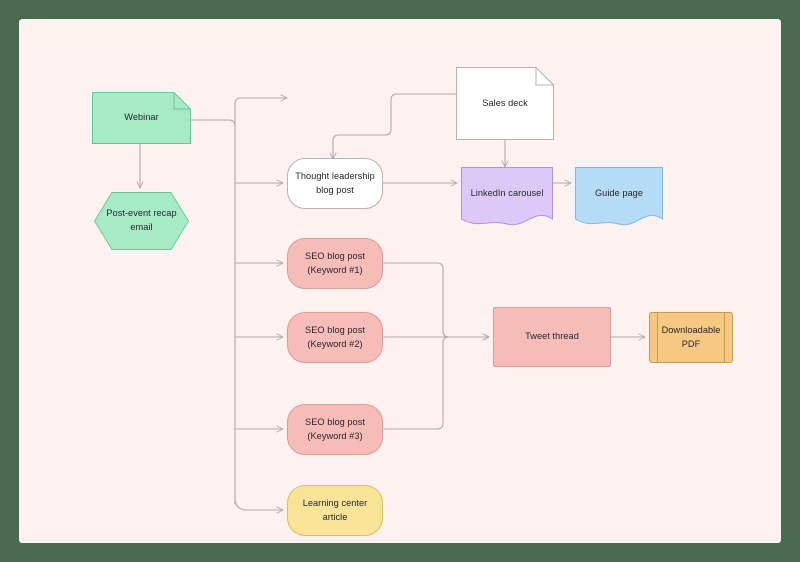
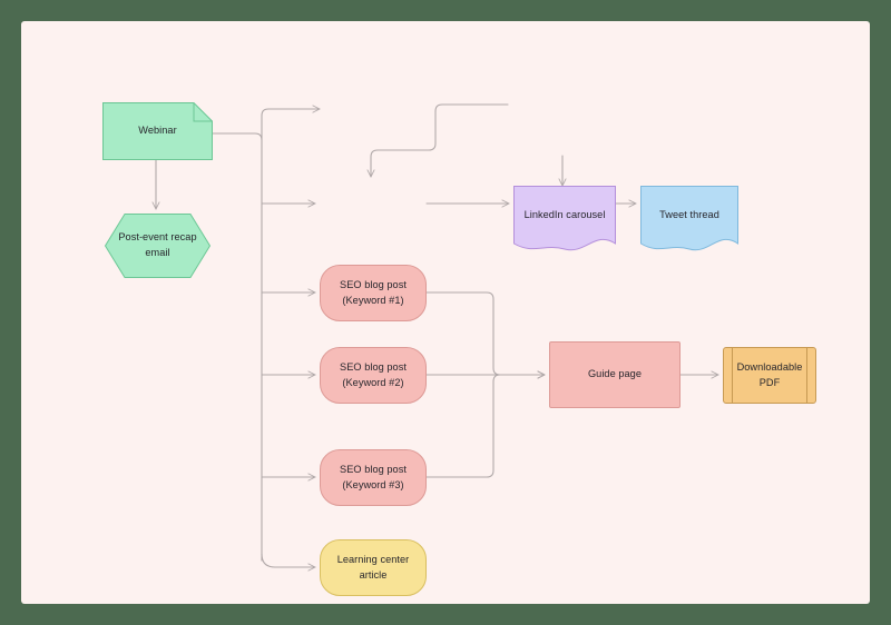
  Webinar
  Post-event recap
  email
- Sales deck
- Thought leadership
- blog post
  LinkedIn carousel
- Guide page
+ Tweet thread
  SEO blog post
  (Keyword #1)
  SEO blog post
  (Keyword #2)
  SEO blog post
  (Keyword #3)
  Learning center
  article
- Tweet thread
+ Guide page
  Downloadable
  PDF
